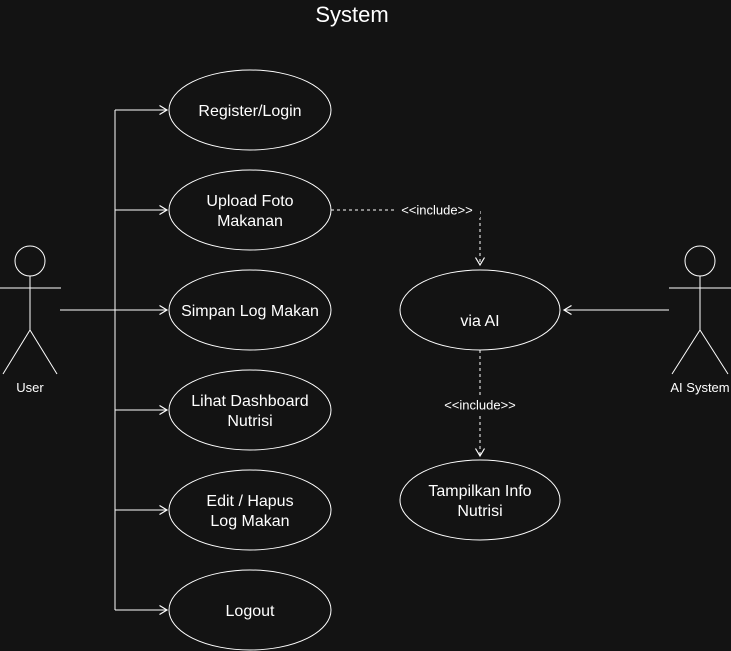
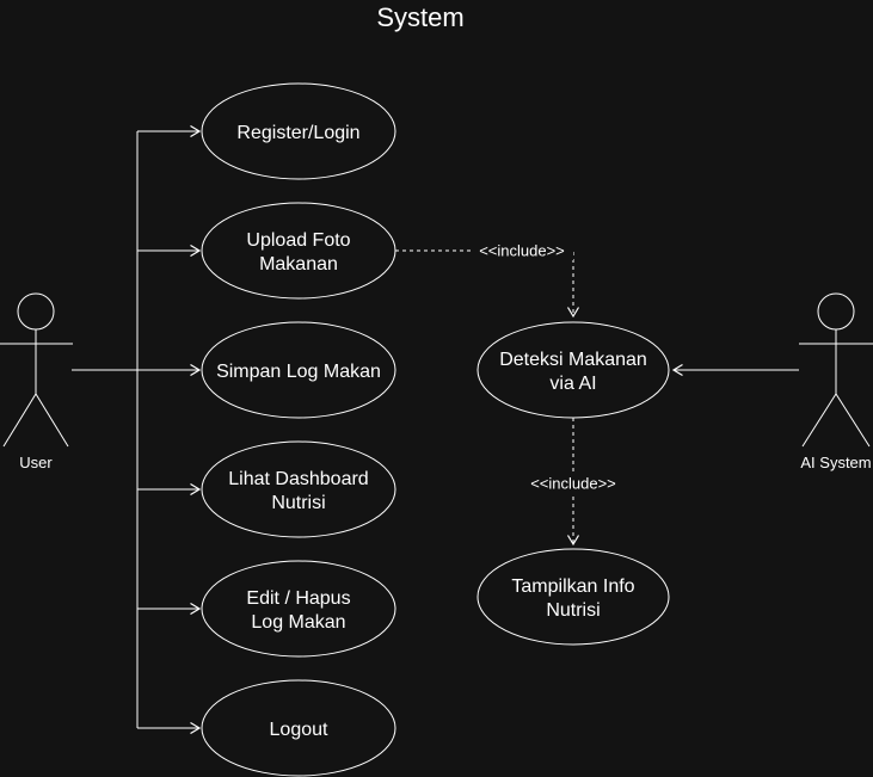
  System
  <<include>>
  <<include>>
  Register/Login
  Upload Foto
  Makanan
  Simpan Log Makan
  Lihat Dashboard
  Nutrisi
  Edit / Hapus
  Log Makan
  Logout
+ Deteksi Makanan
  via AI
  Tampilkan Info
  Nutrisi
  User
  AI System
